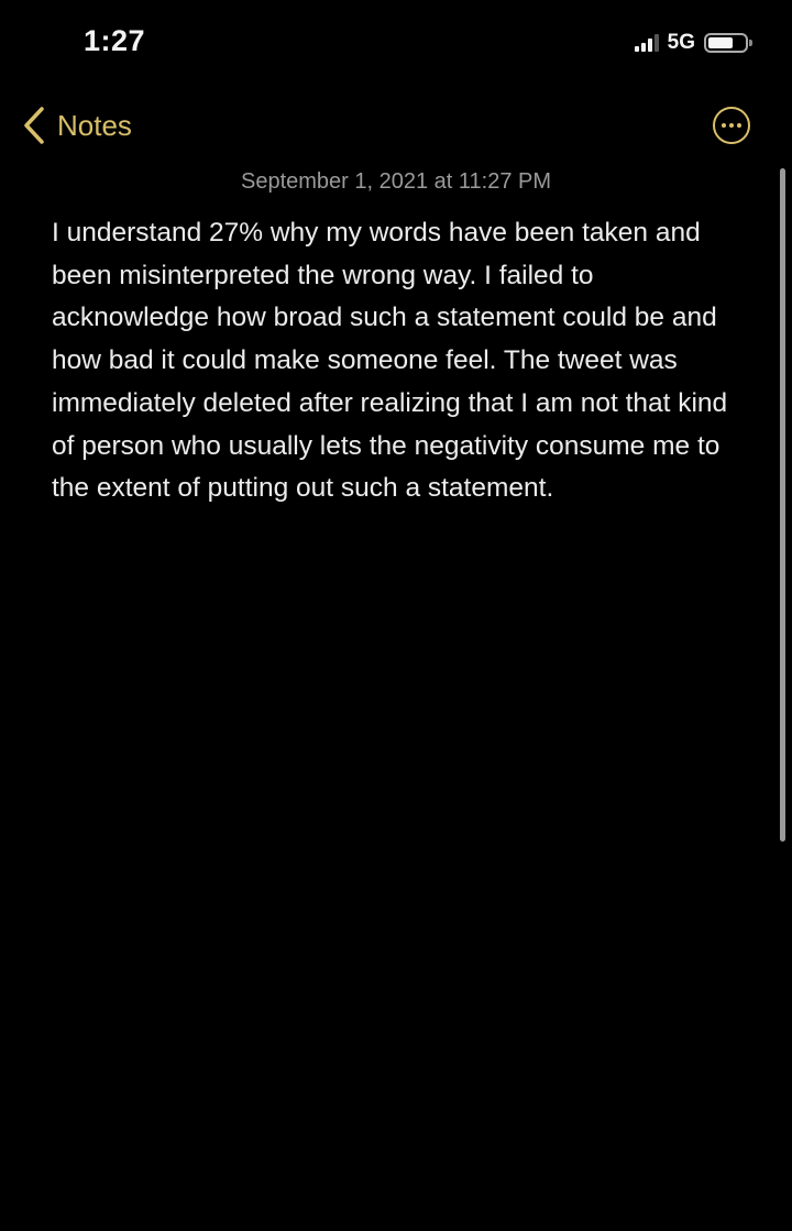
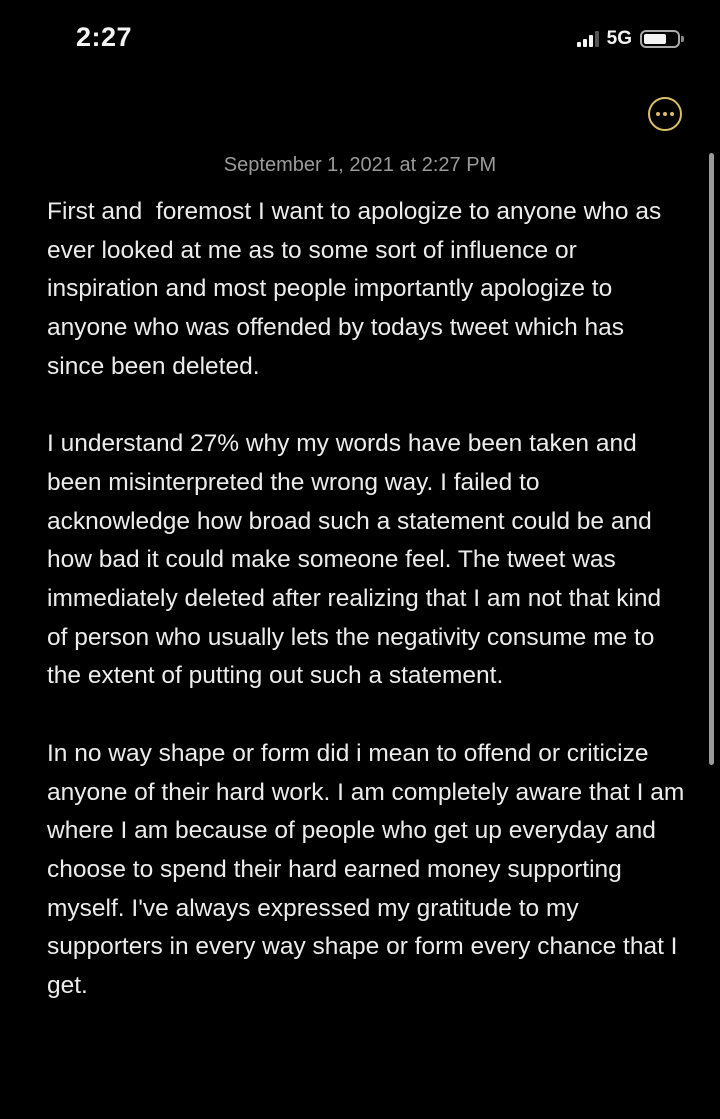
- 1:27
+ 2:27
  5G
- Notes
- September 1, 2021 at 11:27 PM
+ September 1, 2021 at 2:27 PM
+ First and foremost I want to apologize to anyone who as ever looked at me as to some sort of influence or inspiration and most people importantly apologize to anyone who was offended by todays tweet which has since been deleted.
  I understand 27% why my words have been taken and been misinterpreted the wrong way. I failed to acknowledge how broad such a statement could be and how bad it could make someone feel. The tweet was immediately deleted after realizing that I am not that kind of person who usually lets the negativity consume me to the extent of putting out such a statement.
+ In no way shape or form did i mean to offend or criticize anyone of their hard work. I am completely aware that I am where I am because of people who get up everyday and choose to spend their hard earned money supporting myself. I've always expressed my gratitude to my supporters in every way shape or form every chance that I get.
